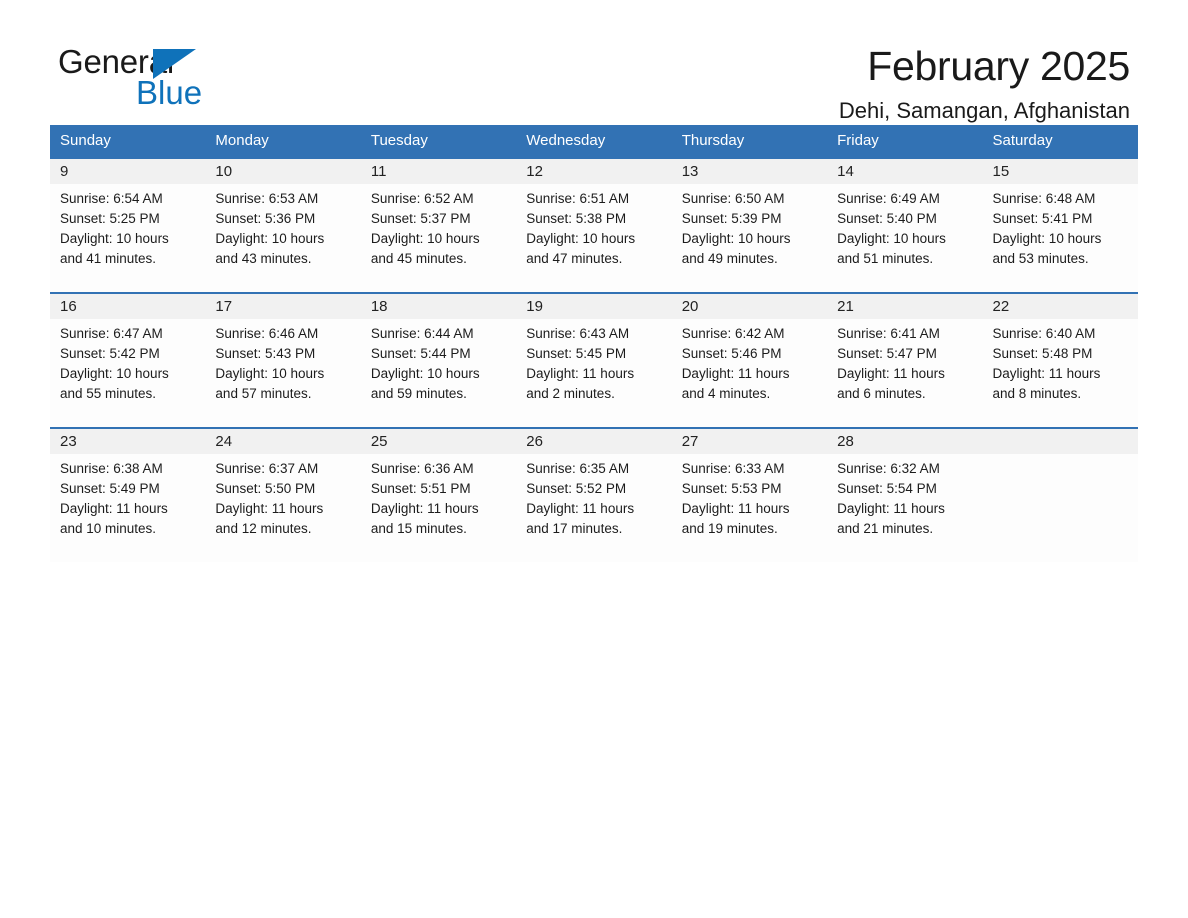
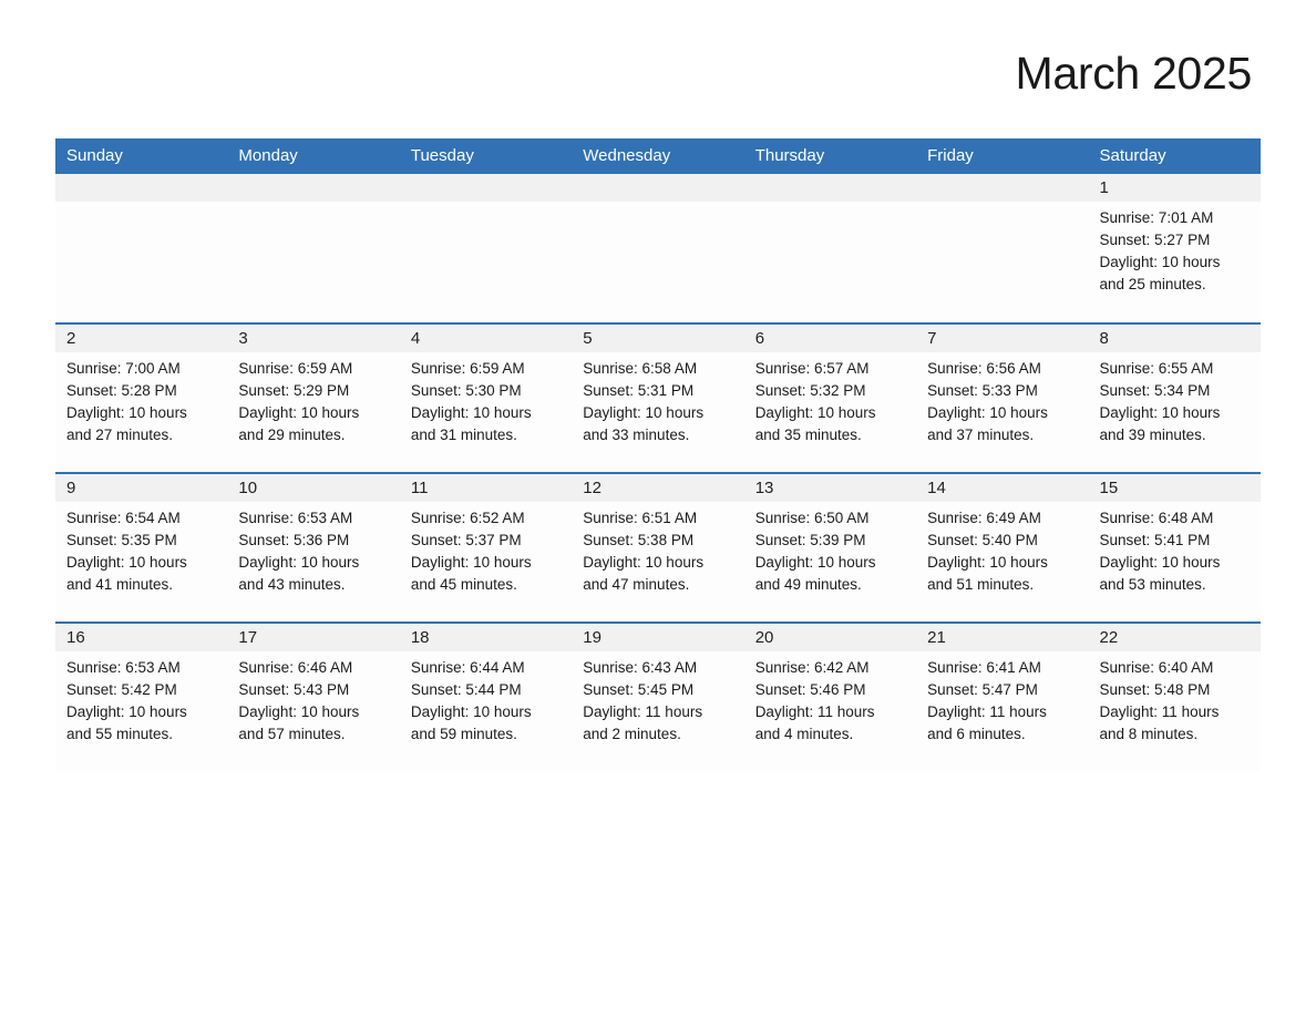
- General
- Blue
- February 2025
+ March 2025
- Dehi, Samangan, Afghanistan
  Sunday	Monday	Tuesday	Wednesday	Thursday	Friday	Saturday
+ 						1Sunrise: 7:01 AMSunset: 5:27 PMDaylight: 10 hoursand 25 minutes.
+ 2Sunrise: 7:00 AMSunset: 5:28 PMDaylight: 10 hoursand 27 minutes.	3Sunrise: 6:59 AMSunset: 5:29 PMDaylight: 10 hoursand 29 minutes.	4Sunrise: 6:59 AMSunset: 5:30 PMDaylight: 10 hoursand 31 minutes.	5Sunrise: 6:58 AMSunset: 5:31 PMDaylight: 10 hoursand 33 minutes.	6Sunrise: 6:57 AMSunset: 5:32 PMDaylight: 10 hoursand 35 minutes.	7Sunrise: 6:56 AMSunset: 5:33 PMDaylight: 10 hoursand 37 minutes.	8Sunrise: 6:55 AMSunset: 5:34 PMDaylight: 10 hoursand 39 minutes.
- 9Sunrise: 6:54 AMSunset: 5:25 PMDaylight: 10 hoursand 41 minutes.	10Sunrise: 6:53 AMSunset: 5:36 PMDaylight: 10 hoursand 43 minutes.	11Sunrise: 6:52 AMSunset: 5:37 PMDaylight: 10 hoursand 45 minutes.	12Sunrise: 6:51 AMSunset: 5:38 PMDaylight: 10 hoursand 47 minutes.	13Sunrise: 6:50 AMSunset: 5:39 PMDaylight: 10 hoursand 49 minutes.	14Sunrise: 6:49 AMSunset: 5:40 PMDaylight: 10 hoursand 51 minutes.	15Sunrise: 6:48 AMSunset: 5:41 PMDaylight: 10 hoursand 53 minutes.
+ 9Sunrise: 6:54 AMSunset: 5:35 PMDaylight: 10 hoursand 41 minutes.	10Sunrise: 6:53 AMSunset: 5:36 PMDaylight: 10 hoursand 43 minutes.	11Sunrise: 6:52 AMSunset: 5:37 PMDaylight: 10 hoursand 45 minutes.	12Sunrise: 6:51 AMSunset: 5:38 PMDaylight: 10 hoursand 47 minutes.	13Sunrise: 6:50 AMSunset: 5:39 PMDaylight: 10 hoursand 49 minutes.	14Sunrise: 6:49 AMSunset: 5:40 PMDaylight: 10 hoursand 51 minutes.	15Sunrise: 6:48 AMSunset: 5:41 PMDaylight: 10 hoursand 53 minutes.
- 16Sunrise: 6:47 AMSunset: 5:42 PMDaylight: 10 hoursand 55 minutes.	17Sunrise: 6:46 AMSunset: 5:43 PMDaylight: 10 hoursand 57 minutes.	18Sunrise: 6:44 AMSunset: 5:44 PMDaylight: 10 hoursand 59 minutes.	19Sunrise: 6:43 AMSunset: 5:45 PMDaylight: 11 hoursand 2 minutes.	20Sunrise: 6:42 AMSunset: 5:46 PMDaylight: 11 hoursand 4 minutes.	21Sunrise: 6:41 AMSunset: 5:47 PMDaylight: 11 hoursand 6 minutes.	22Sunrise: 6:40 AMSunset: 5:48 PMDaylight: 11 hoursand 8 minutes.
+ 16Sunrise: 6:53 AMSunset: 5:42 PMDaylight: 10 hoursand 55 minutes.	17Sunrise: 6:46 AMSunset: 5:43 PMDaylight: 10 hoursand 57 minutes.	18Sunrise: 6:44 AMSunset: 5:44 PMDaylight: 10 hoursand 59 minutes.	19Sunrise: 6:43 AMSunset: 5:45 PMDaylight: 11 hoursand 2 minutes.	20Sunrise: 6:42 AMSunset: 5:46 PMDaylight: 11 hoursand 4 minutes.	21Sunrise: 6:41 AMSunset: 5:47 PMDaylight: 11 hoursand 6 minutes.	22Sunrise: 6:40 AMSunset: 5:48 PMDaylight: 11 hoursand 8 minutes.
- 23Sunrise: 6:38 AMSunset: 5:49 PMDaylight: 11 hoursand 10 minutes.	24Sunrise: 6:37 AMSunset: 5:50 PMDaylight: 11 hoursand 12 minutes.	25Sunrise: 6:36 AMSunset: 5:51 PMDaylight: 11 hoursand 15 minutes.	26Sunrise: 6:35 AMSunset: 5:52 PMDaylight: 11 hoursand 17 minutes.	27Sunrise: 6:33 AMSunset: 5:53 PMDaylight: 11 hoursand 19 minutes.	28Sunrise: 6:32 AMSunset: 5:54 PMDaylight: 11 hoursand 21 minutes.
